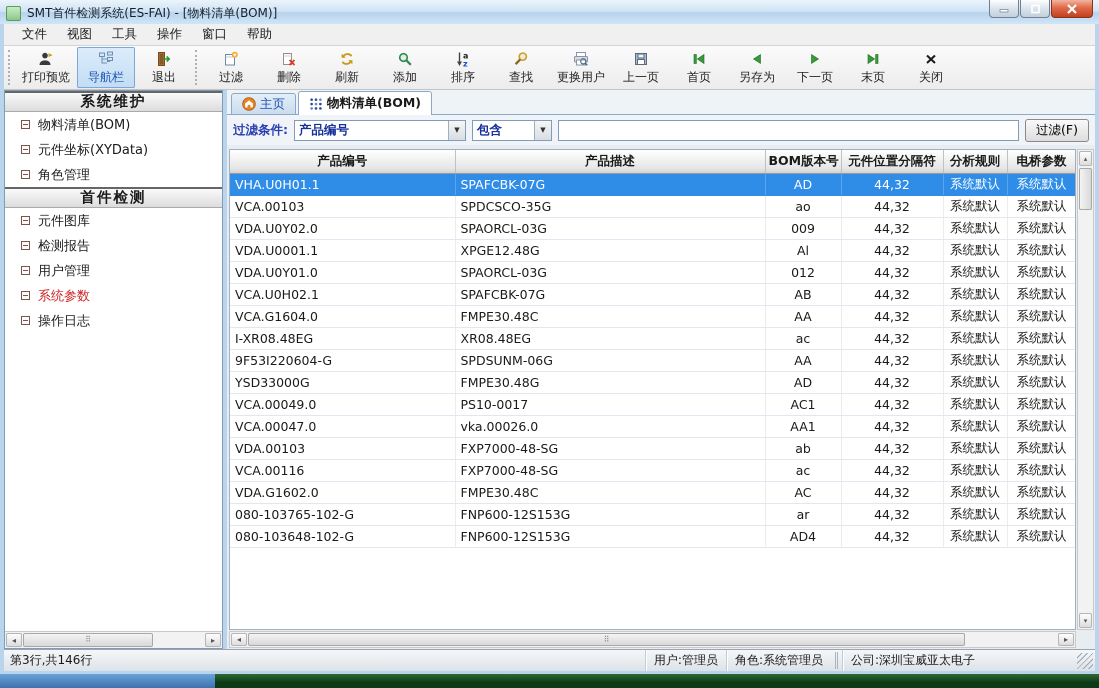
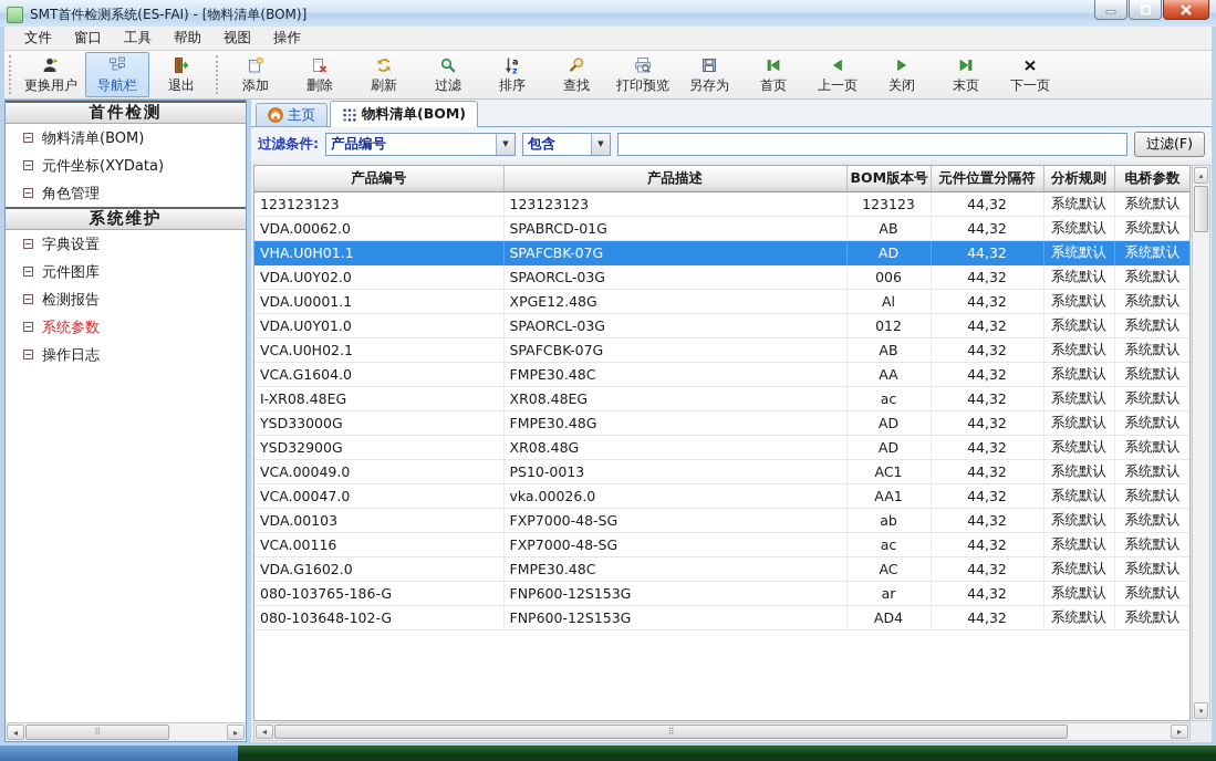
  SMT首件检测系统(ES-FAI) - [物料清单(BOM)]
  文件
- 视图
+ 窗口
  工具
- 操作
+ 帮助
- 窗口
+ 视图
- 帮助
+ 操作
- 打印预览
+ 更换用户
  导航栏
  退出
- 过滤
+ 添加
  删除
  刷新
- 添加
+ 过滤
  a
  z
  排序
  查找
- 更换用户
+ 打印预览
- 上一页
+ 另存为
  首页
- 另存为
+ 上一页
- 下一页
+ 关闭
  末页
- 关闭
+ 下一页
- 系统维护
+ 首件检测
  物料清单(BOM)
  元件坐标(XYData)
  角色管理
- 首件检测
+ 系统维护
+ 字典设置
  元件图库
  检测报告
- 用户管理
  系统参数
  操作日志
  ◂
  ▸
  主页
  物料清单(BOM)
  过滤条件:
  产品编号
  ▼
  包含
  ▼
  过滤(F)
  产品编号	产品描述	BOM版本号	元件位置分隔符	分析规则	电桥参数
+ 123123123	123123123	123123	44,32	系统默认	系统默认
+ VDA.00062.0	SPABRCD-01G	AB	44,32	系统默认	系统默认
  VHA.U0H01.1	SPAFCBK-07G	AD	44,32	系统默认	系统默认
- VCA.00103	SPDCSCO-35G	ao	44,32	系统默认	系统默认
- VDA.U0Y02.0	SPAORCL-03G	009	44,32	系统默认	系统默认
+ VDA.U0Y02.0	SPAORCL-03G	006	44,32	系统默认	系统默认
  VDA.U0001.1	XPGE12.48G	Al	44,32	系统默认	系统默认
  VDA.U0Y01.0	SPAORCL-03G	012	44,32	系统默认	系统默认
  VCA.U0H02.1	SPAFCBK-07G	AB	44,32	系统默认	系统默认
  VCA.G1604.0	FMPE30.48C	AA	44,32	系统默认	系统默认
  I-XR08.48EG	XR08.48EG	ac	44,32	系统默认	系统默认
- 9F53I220604-G	SPDSUNM-06G	AA	44,32	系统默认	系统默认
  YSD33000G	FMPE30.48G	AD	44,32	系统默认	系统默认
+ YSD32900G	XR08.48G	AD	44,32	系统默认	系统默认
- VCA.00049.0	PS10-0017	AC1	44,32	系统默认	系统默认
+ VCA.00049.0	PS10-0013	AC1	44,32	系统默认	系统默认
  VCA.00047.0	vka.00026.0	AA1	44,32	系统默认	系统默认
  VDA.00103	FXP7000-48-SG	ab	44,32	系统默认	系统默认
  VCA.00116	FXP7000-48-SG	ac	44,32	系统默认	系统默认
  VDA.G1602.0	FMPE30.48C	AC	44,32	系统默认	系统默认
- 080-103765-102-G	FNP600-12S153G	ar	44,32	系统默认	系统默认
+ 080-103765-186-G	FNP600-12S153G	ar	44,32	系统默认	系统默认
  080-103648-102-G	FNP600-12S153G	AD4	44,32	系统默认	系统默认
  ▴
  ▾
  ◂
  ▸
- 第3行,共146行
- 用户:管理员
- 角色:系统管理员
- 公司:深圳宝威亚太电子
